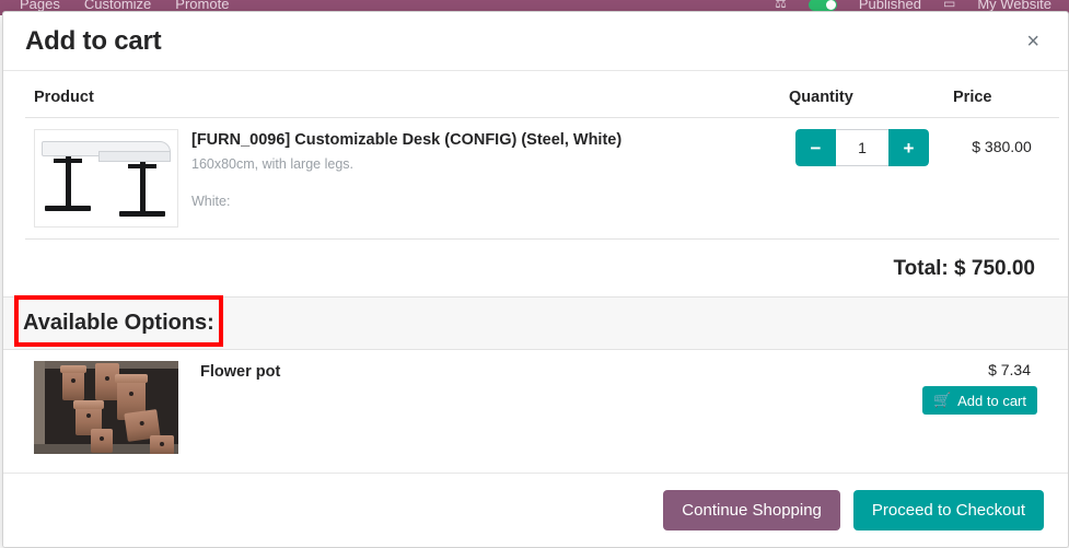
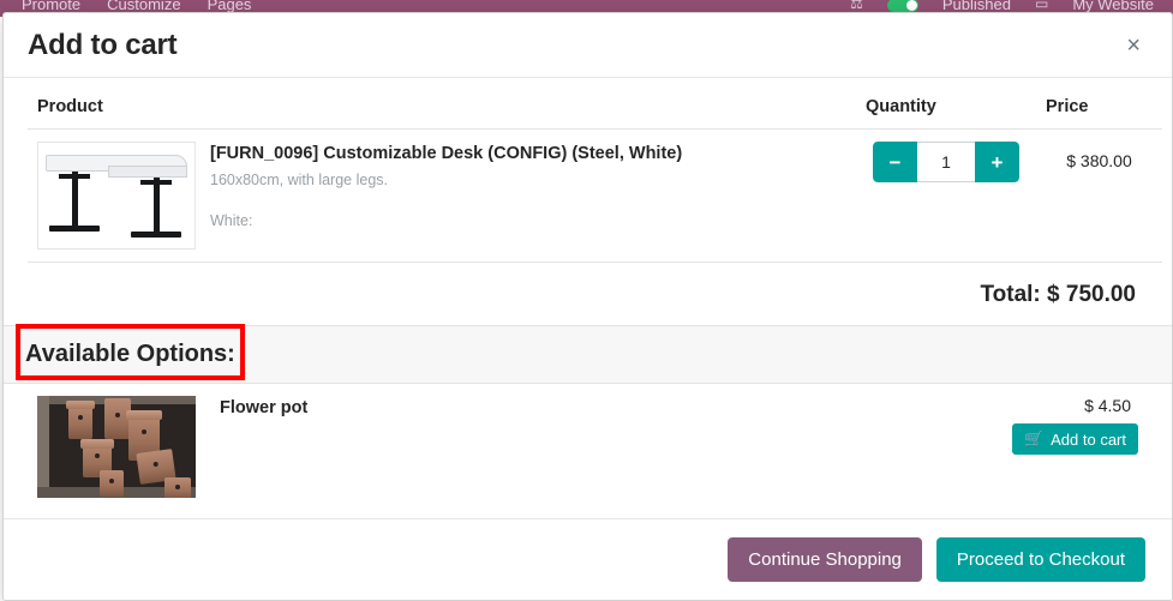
- Pages
+ Promote
  Customize
- Promote
+ Pages
  ⚖
  Published
  ▭
  My Website
  Add to cart
  ×
  Product	Quantity	Price
  [FURN_0096] Customizable Desk (CONFIG) (Steel, White) 160x80cm, with large legs. White:	− 1 +	$ 380.00
  Total: $ 750.00
  Available Options:
- 	Flower pot	$ 7.34 🛒 Add to cart
+ 	Flower pot	$ 4.50 🛒 Add to cart
  Continue Shopping
  Proceed to Checkout
